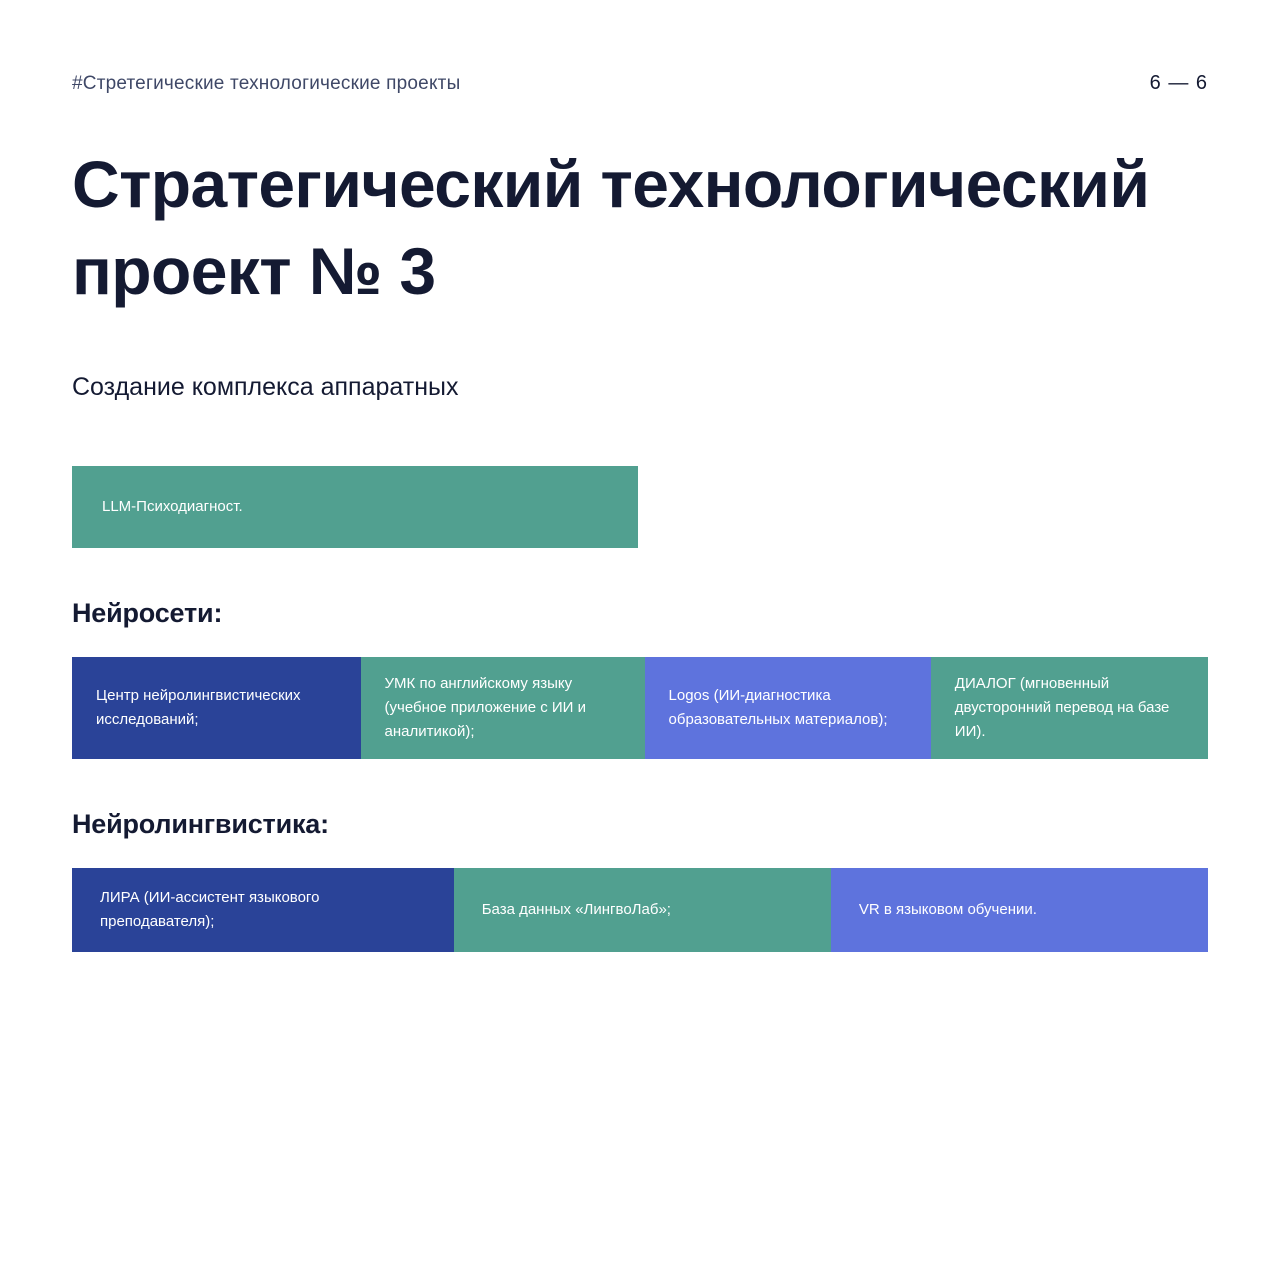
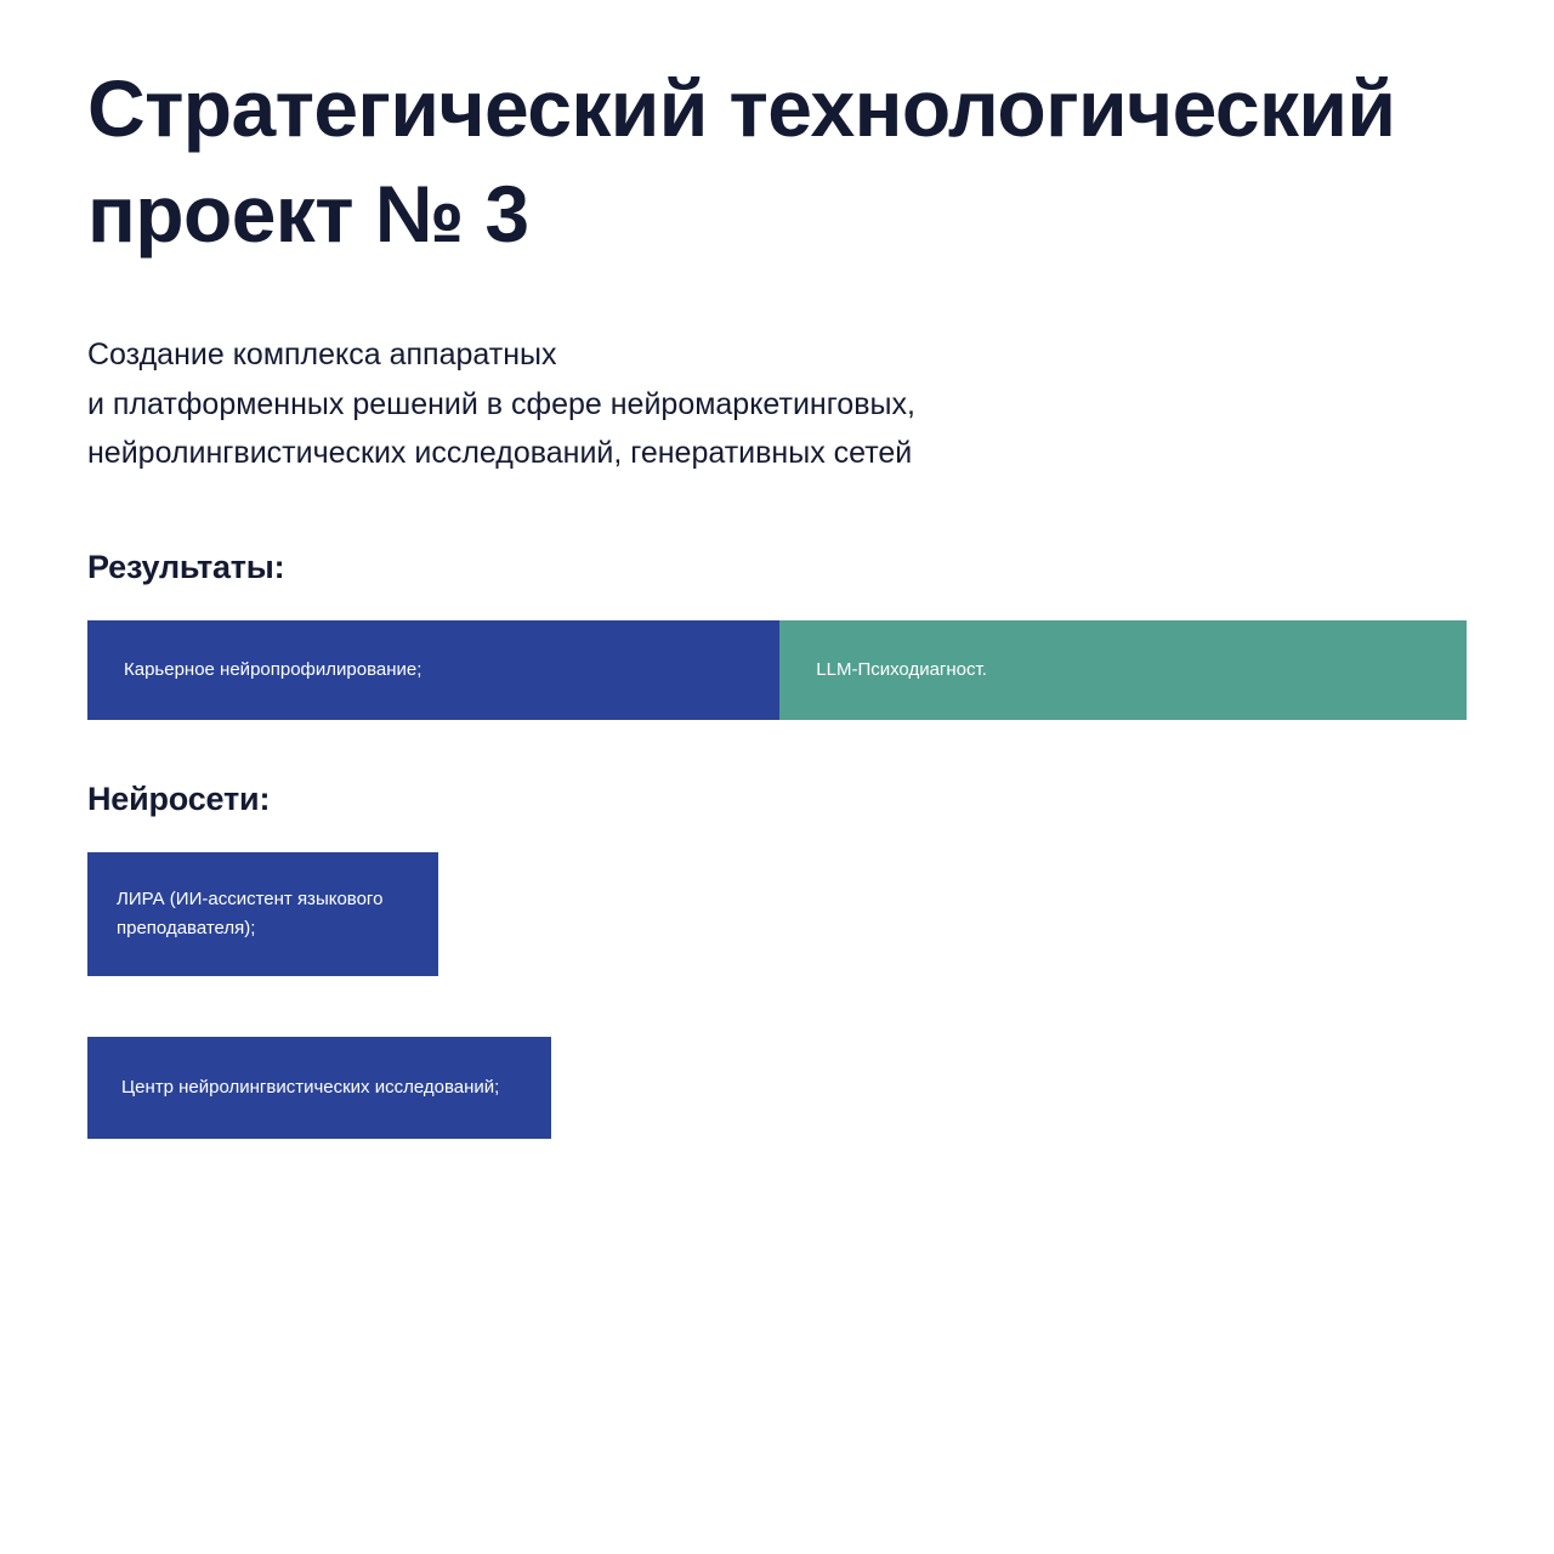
- #Стретегические технологические проекты
- 6 — 6
  Стратегический технологический проект № 3
  Создание комплекса аппаратных
+ и платформенных решений в сфере нейромаркетинговых,
+ нейролингвистических исследований, генеративных сетей
+ Результаты:
+ Карьерное нейропрофилирование;
  LLM-Психодиагност.
  Нейросети:
- Центр нейролингвистических исследований;
+ ЛИРА (ИИ-ассистент языкового преподавателя);
- УМК по английскому языку (учебное приложение с ИИ и аналитикой);
- Logos (ИИ-диагностика образовательных материалов);
- ДИАЛОГ (мгновенный двусторонний перевод на базе ИИ).
- Нейролингвистика:
- ЛИРА (ИИ-ассистент языкового преподавателя);
+ Центр нейролингвистических исследований;
- База данных «ЛингвоЛаб»;
- VR в языковом обучении.
